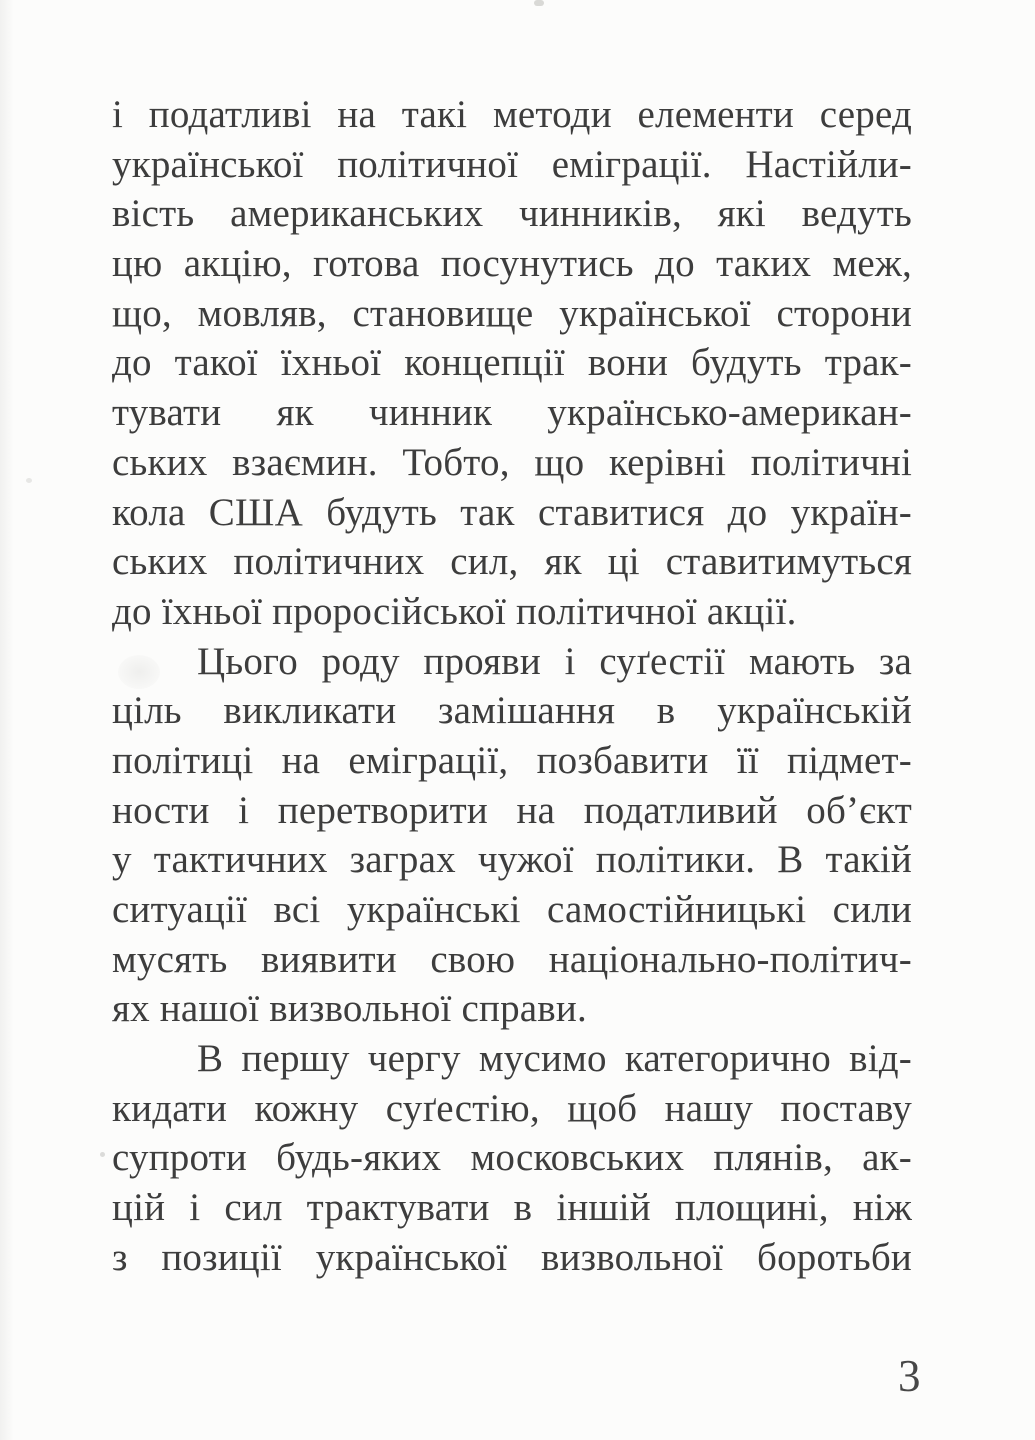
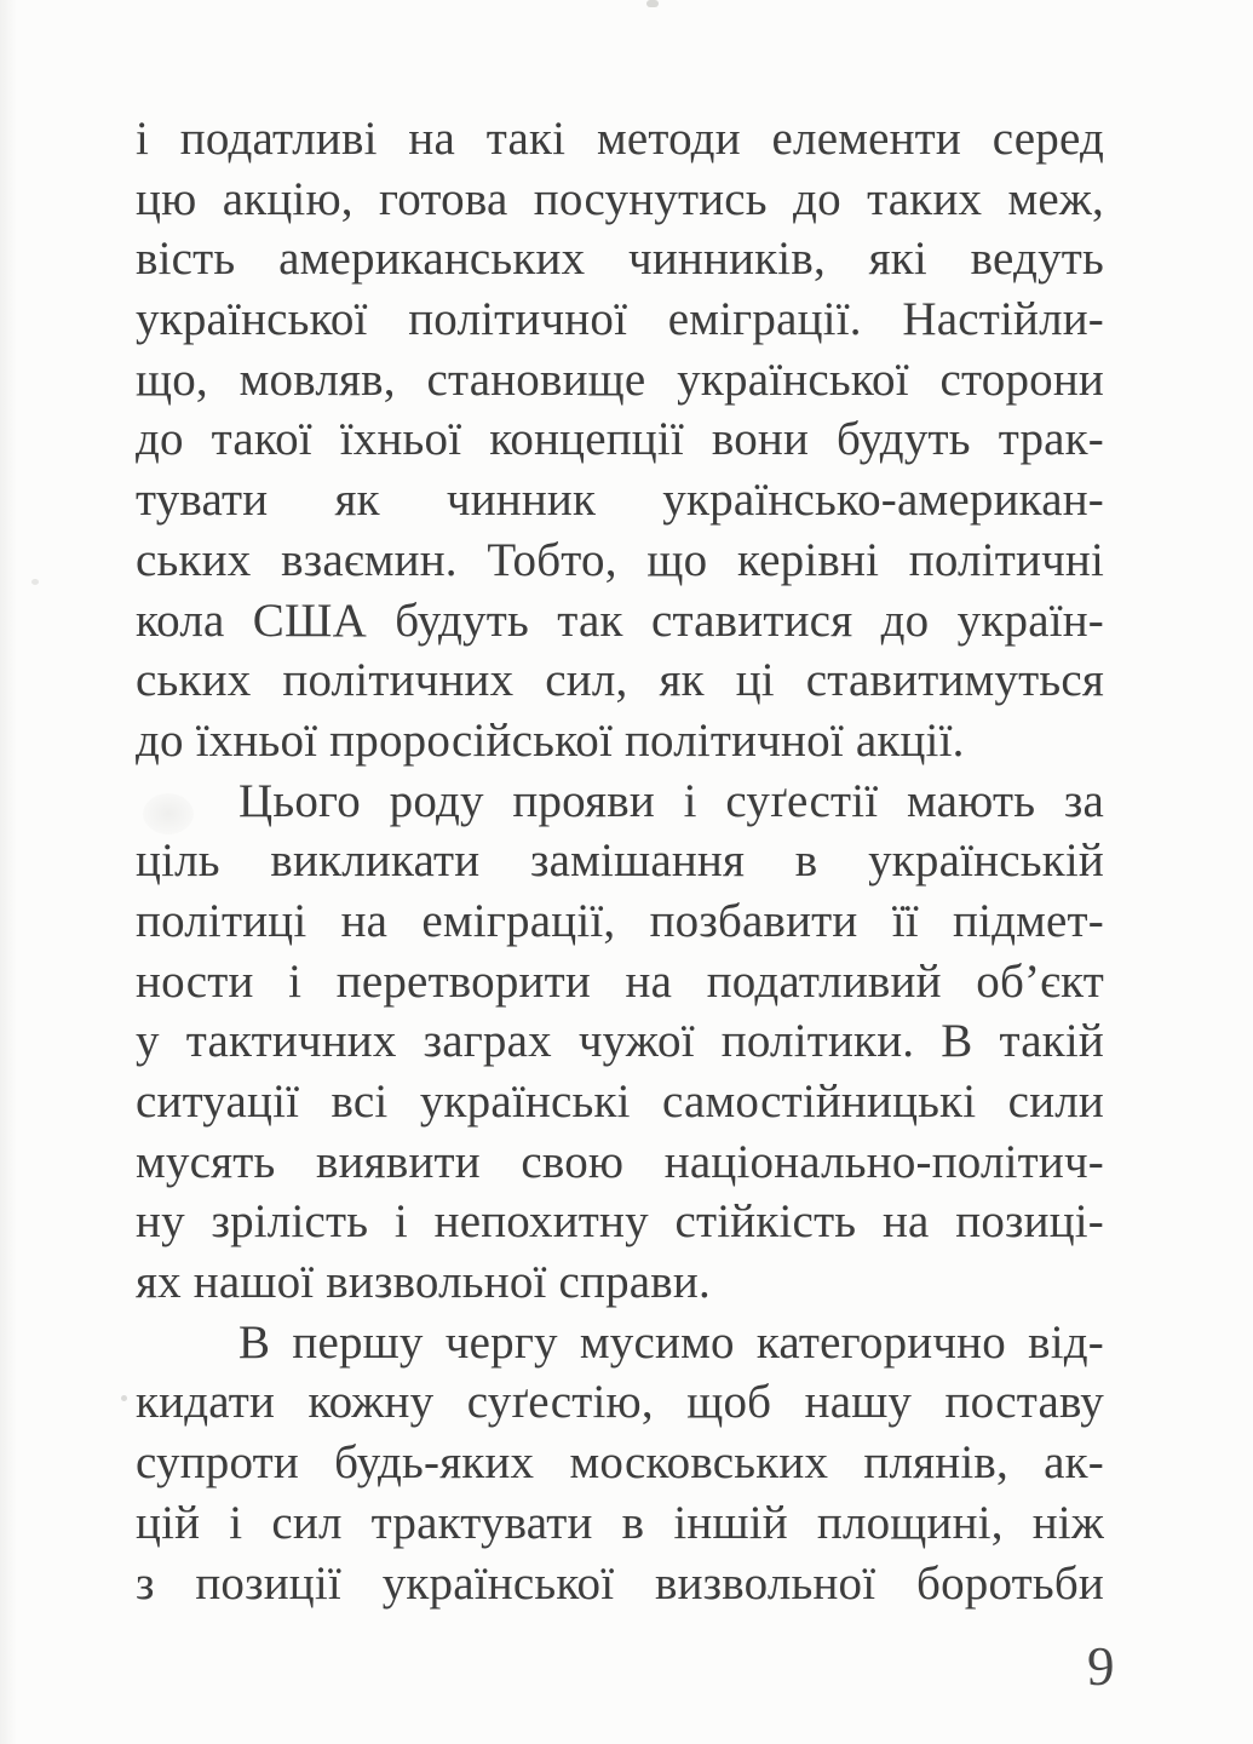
  і податливі на такі методи елементи серед
- української політичної еміграції. Настійли-
+ цю акцію, готова посунутись до таких меж,
  вість американських чинників, які ведуть
- цю акцію, готова посунутись до таких меж,
+ української політичної еміграції. Настійли-
  що, мовляв, становище української сторони
  до такої їхньої концепції вони будуть трак-
  тувати як чинник українсько-американ-
  ських взаємин. Тобто, що керівні політичні
  кола США будуть так ставитися до україн-
  ських політичних сил, як ці ставитимуться
  до їхньої проросійської політичної акції.
  Цього роду прояви і суґестії мають за
  ціль викликати замішання в українській
  політиці на еміграції, позбавити її підмет-
  ности і перетворити на податливий об’єкт
  у тактичних заграх чужої політики. В такій
  ситуації всі українські самостійницькі сили
  мусять виявити свою національно-політич-
+ ну зрілість і непохитну стійкість на позиці-
  ях нашої визвольної справи.
  В першу чергу мусимо категорично від-
  кидати кожну суґестію, щоб нашу поставу
  супроти будь-яких московських плянів, ак-
  цій і сил трактувати в іншій площині, ніж
  з позиції української визвольної боротьби
- 3
+ 9
